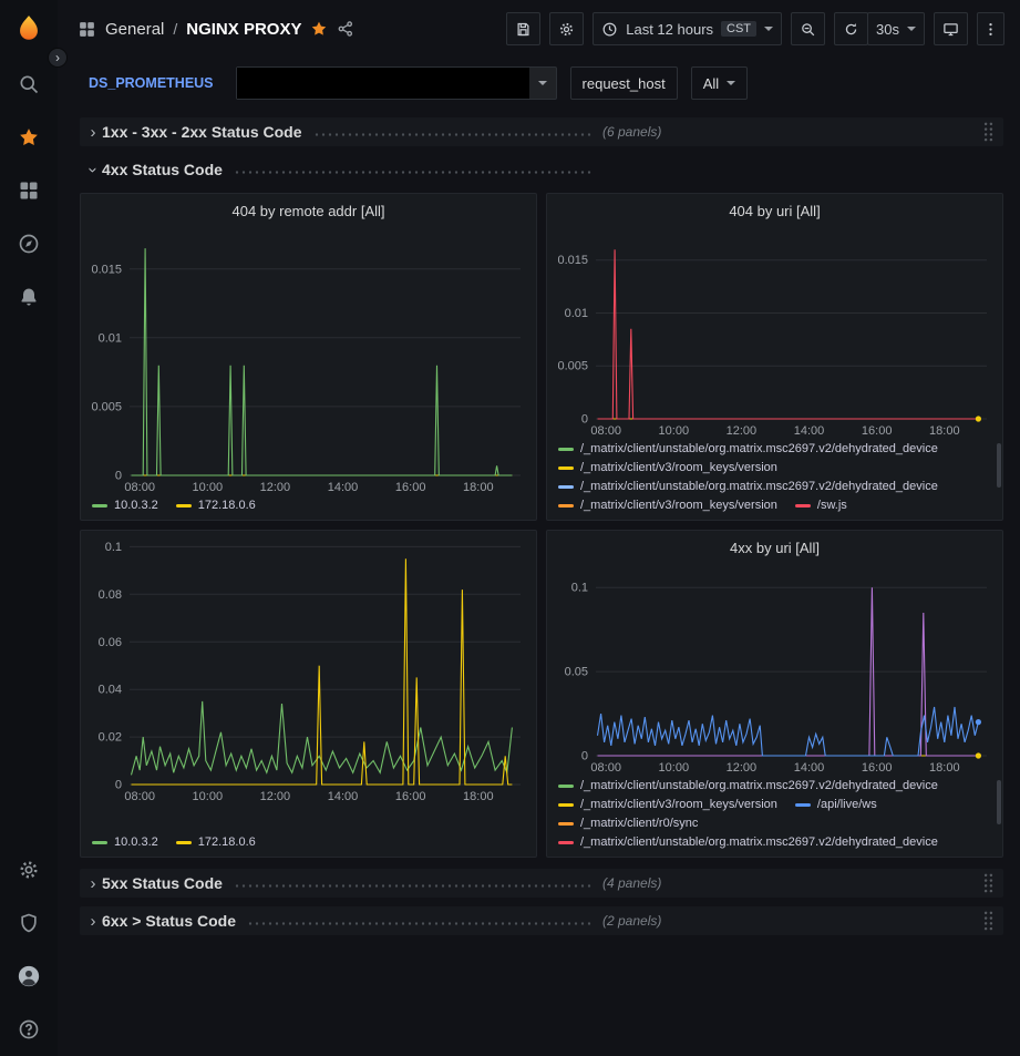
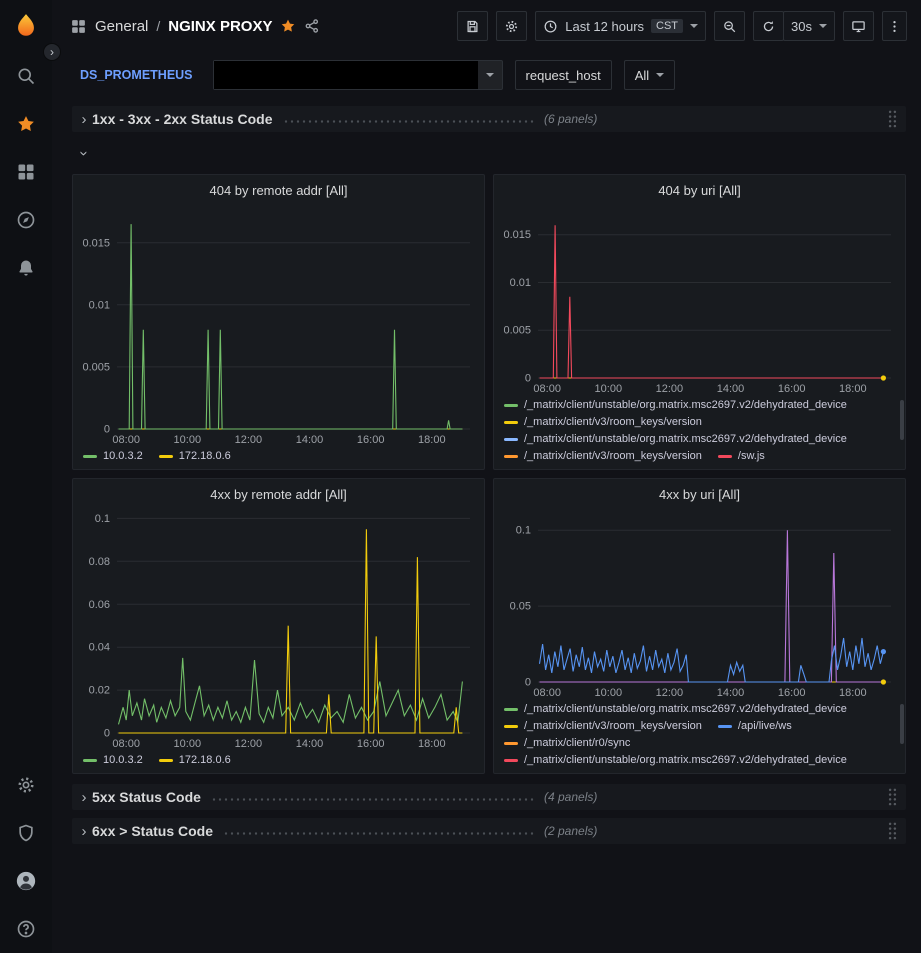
  ›
  General
  /
  NGINX PROXY
  Last 12 hours
  CST
  30s
  DS_PROMETHEUS
  request_host
  All
  ›
  1xx - 3xx - 2xx Status Code
  (6 panels)
- 4xx Status Code
  404 by remote addr [All]
  0
  0.005
  0.01
  0.015
  08:00
  10:00
  12:00
  14:00
  16:00
  18:00
  10.0.3.2
  172.18.0.6
  404 by uri [All]
  0
  0.005
  0.01
  0.015
  08:00
  10:00
  12:00
  14:00
  16:00
  18:00
  /_matrix/client/unstable/org.matrix.msc2697.v2/dehydrated_device
  /_matrix/client/v3/room_keys/version
  /_matrix/client/unstable/org.matrix.msc2697.v2/dehydrated_device
  /_matrix/client/v3/room_keys/version
  /sw.js
+ 4xx by remote addr [All]
  0
  0.02
  0.04
  0.06
  0.08
  0.1
  08:00
  10:00
  12:00
  14:00
  16:00
  18:00
  10.0.3.2
  172.18.0.6
  4xx by uri [All]
  0
  0.05
  0.1
  08:00
  10:00
  12:00
  14:00
  16:00
  18:00
  /_matrix/client/unstable/org.matrix.msc2697.v2/dehydrated_device
  /_matrix/client/v3/room_keys/version
  /api/live/ws
  /_matrix/client/r0/sync
  /_matrix/client/unstable/org.matrix.msc2697.v2/dehydrated_device
  ›
  5xx Status Code
  (4 panels)
  ›
  6xx > Status Code
  (2 panels)
